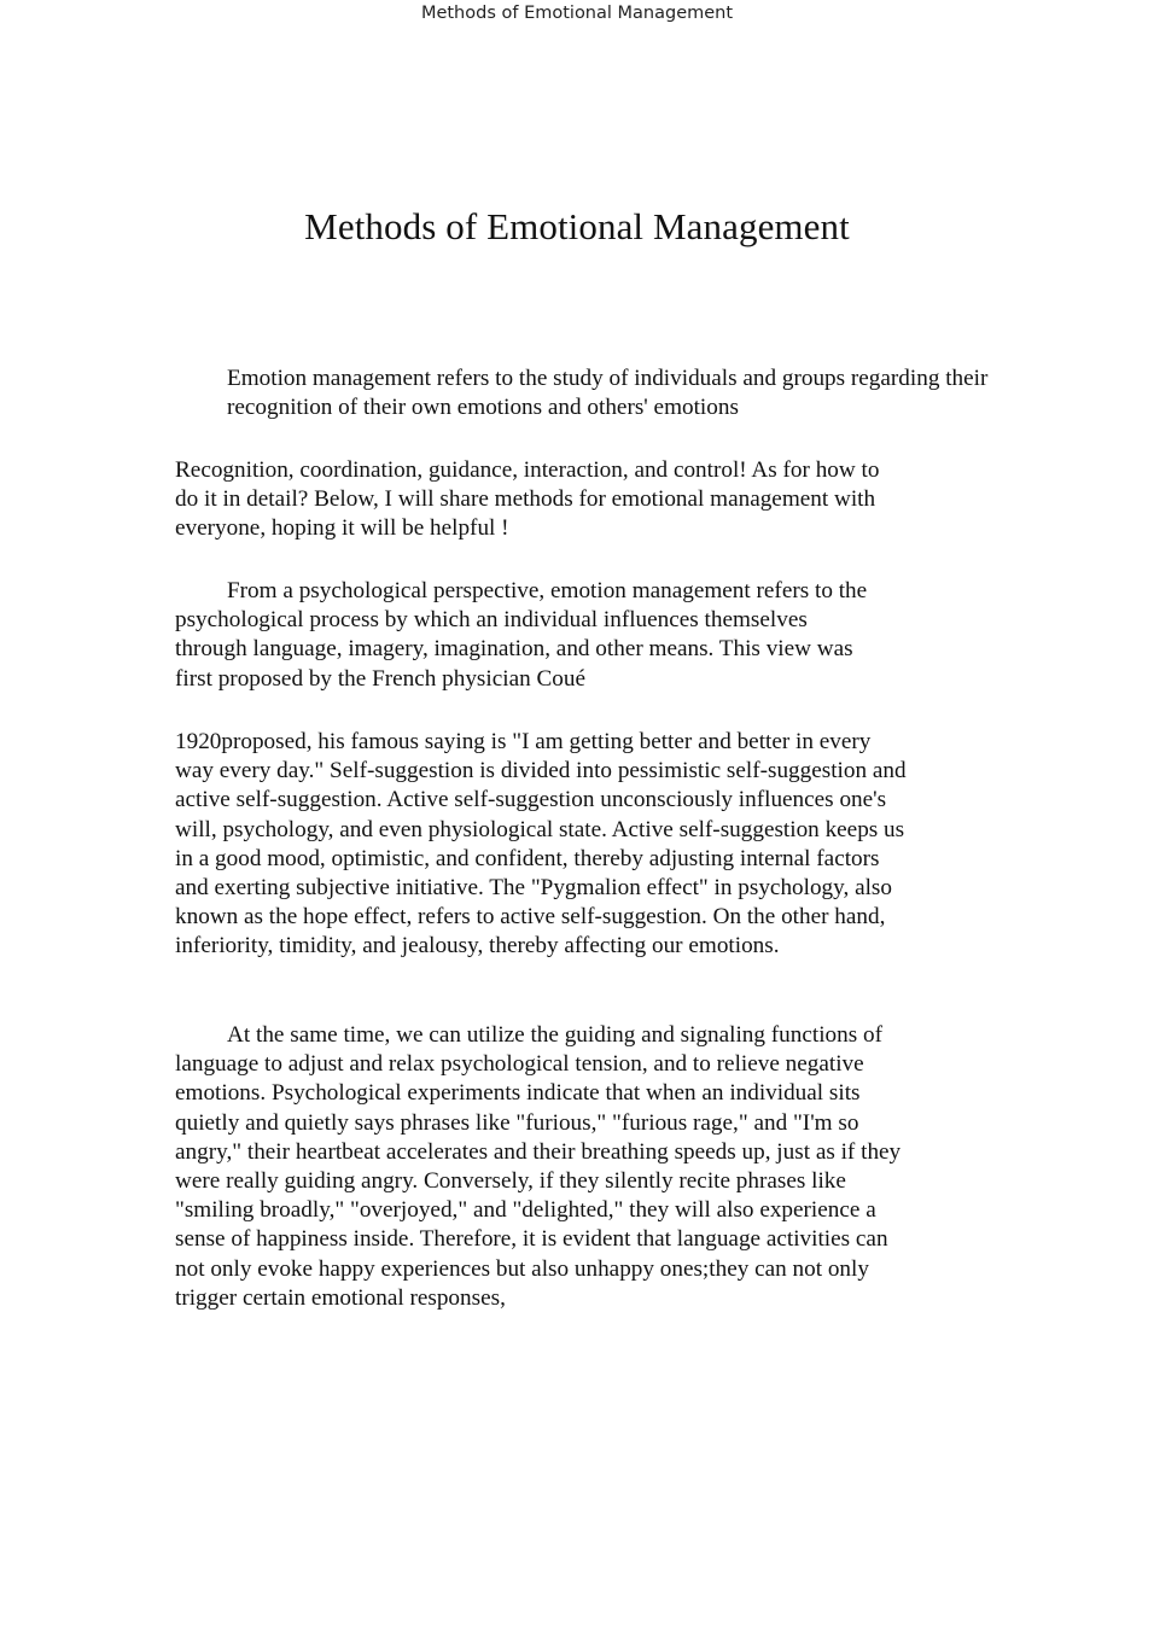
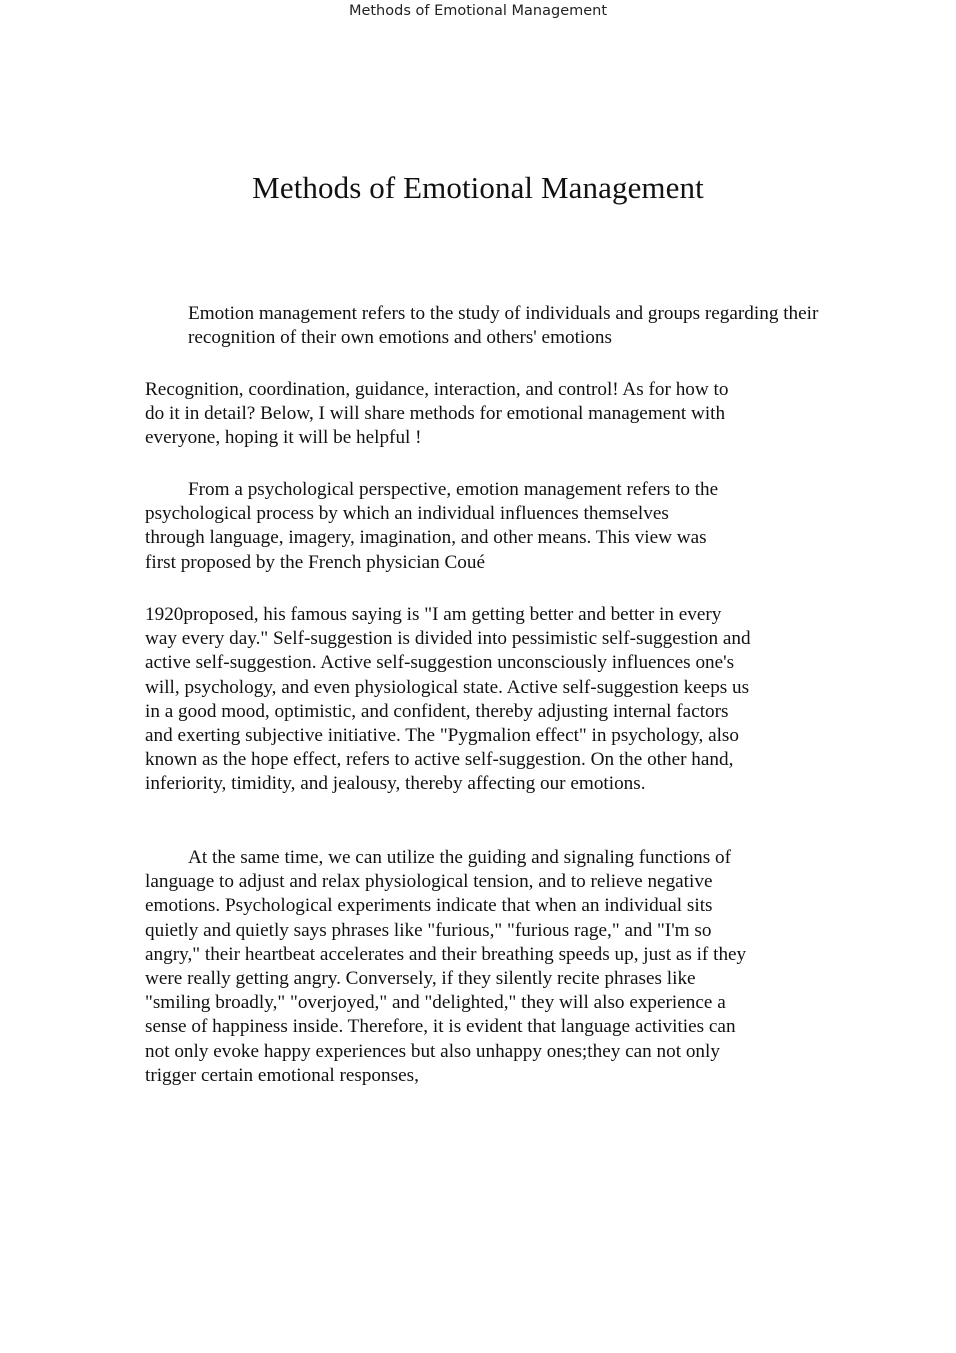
  Methods of Emotional Management
  Methods of Emotional Management
  Emotion management refers to the study of individuals and groups regarding their
  recognition of their own emotions and others' emotions
  Recognition, coordination, guidance, interaction, and control! As for how to
  do it in detail? Below, I will share methods for emotional management with
  everyone, hoping it will be helpful !
  From a psychological perspective, emotion management refers to the
  psychological process by which an individual influences themselves
  through language, imagery, imagination, and other means. This view was
  first proposed by the French physician Coué
  1920proposed, his famous saying is "I am getting better and better in every
  way every day." Self-suggestion is divided into pessimistic self-suggestion and
  active self-suggestion. Active self-suggestion unconsciously influences one's
  will, psychology, and even physiological state. Active self-suggestion keeps us
  in a good mood, optimistic, and confident, thereby adjusting internal factors
  and exerting subjective initiative. The "Pygmalion effect" in psychology, also
  known as the hope effect, refers to active self-suggestion. On the other hand,
  inferiority, timidity, and jealousy, thereby affecting our emotions.
  At the same time, we can utilize the guiding and signaling functions of
- language to adjust and relax psychological tension, and to relieve negative
+ language to adjust and relax physiological tension, and to relieve negative
  emotions. Psychological experiments indicate that when an individual sits
  quietly and quietly says phrases like "furious," "furious rage," and "I'm so
  angry," their heartbeat accelerates and their breathing speeds up, just as if they
- were really guiding angry. Conversely, if they silently recite phrases like
+ were really getting angry. Conversely, if they silently recite phrases like
  "smiling broadly," "overjoyed," and "delighted," they will also experience a
  sense of happiness inside. Therefore, it is evident that language activities can
  not only evoke happy experiences but also unhappy ones;they can not only
  trigger certain emotional responses,
